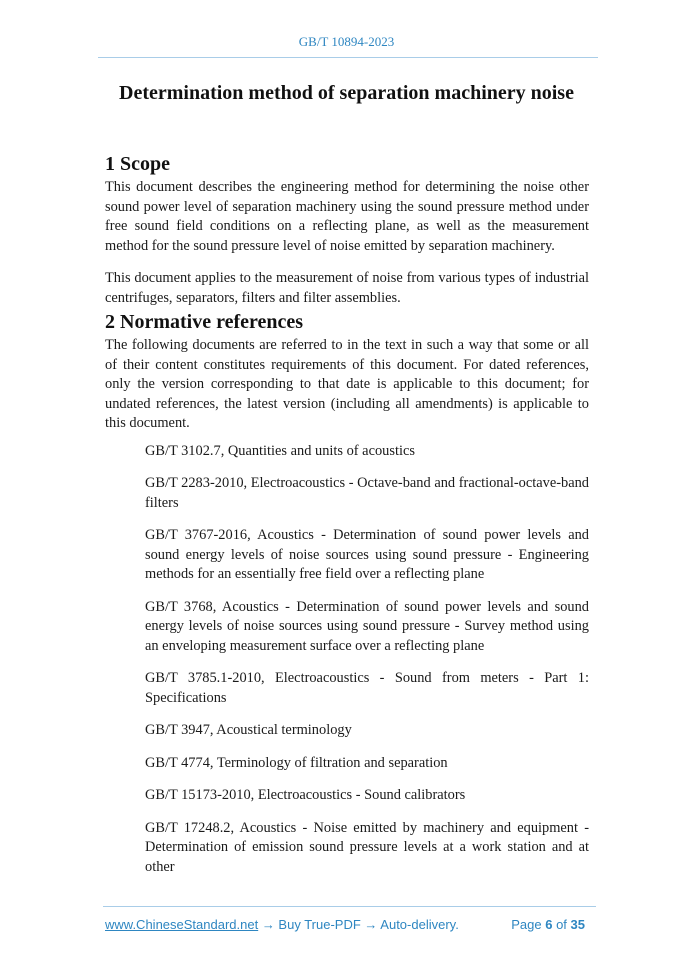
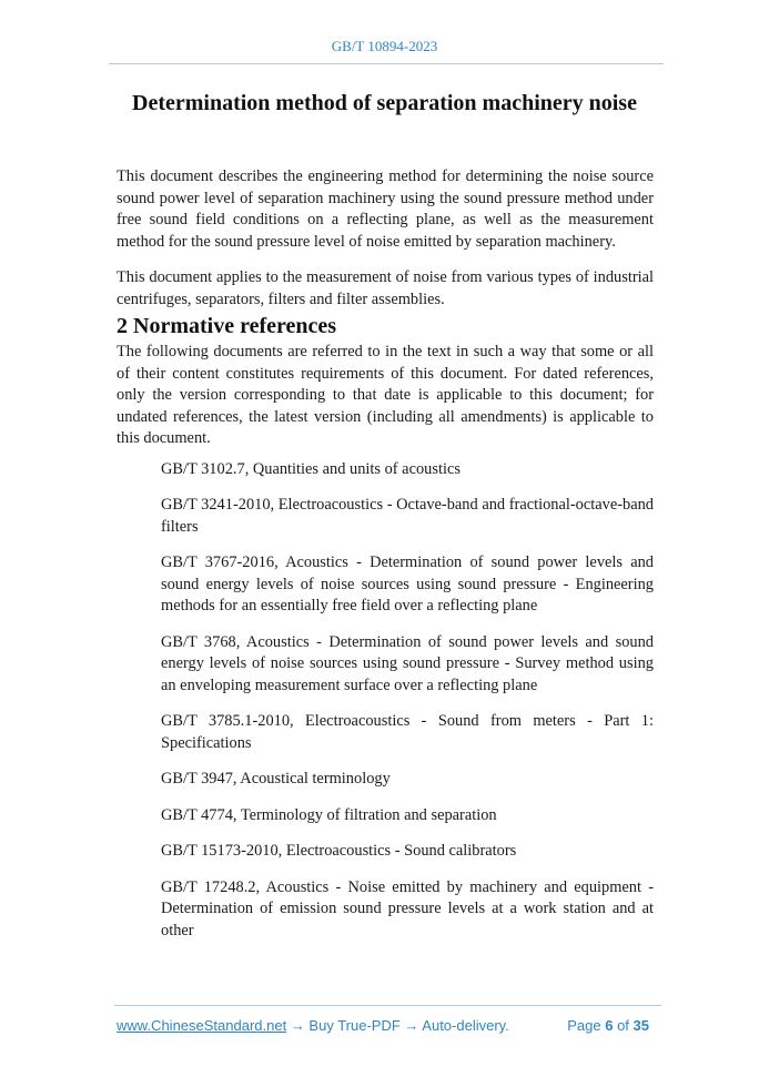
  GB/T 10894-2023
  Determination method of separation machinery noise
- 1 Scope
- This document describes the engineering method for determining the noise other sound power level of separation machinery using the sound pressure method under free sound field conditions on a reflecting plane, as well as the measurement method for the sound pressure level of noise emitted by separation machinery.
+ This document describes the engineering method for determining the noise source sound power level of separation machinery using the sound pressure method under free sound field conditions on a reflecting plane, as well as the measurement method for the sound pressure level of noise emitted by separation machinery.
  This document applies to the measurement of noise from various types of industrial centrifuges, separators, filters and filter assemblies.
  2 Normative references
  The following documents are referred to in the text in such a way that some or all of their content constitutes requirements of this document. For dated references, only the version corresponding to that date is applicable to this document; for undated references, the latest version (including all amendments) is applicable to this document.
  GB/T 3102.7, Quantities and units of acoustics
- GB/T 2283-2010, Electroacoustics - Octave-band and fractional-octave-band filters
+ GB/T 3241-2010, Electroacoustics - Octave-band and fractional-octave-band filters
  GB/T 3767-2016, Acoustics - Determination of sound power levels and sound energy levels of noise sources using sound pressure - Engineering methods for an essentially free field over a reflecting plane
  GB/T 3768, Acoustics - Determination of sound power levels and sound energy levels of noise sources using sound pressure - Survey method using an enveloping measurement surface over a reflecting plane
  GB/T 3785.1-2010, Electroacoustics - Sound from meters - Part 1: Specifications
  GB/T 3947, Acoustical terminology
  GB/T 4774, Terminology of filtration and separation
  GB/T 15173-2010, Electroacoustics - Sound calibrators
  GB/T 17248.2, Acoustics - Noise emitted by machinery and equipment - Determination of emission sound pressure levels at a work station and at other
  www.ChineseStandard.net → Buy True-PDF → Auto-delivery.
  Page 6 of 35
